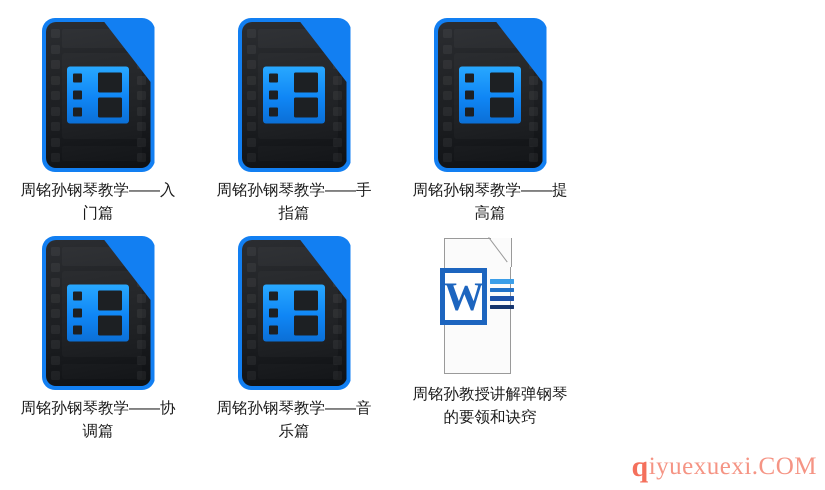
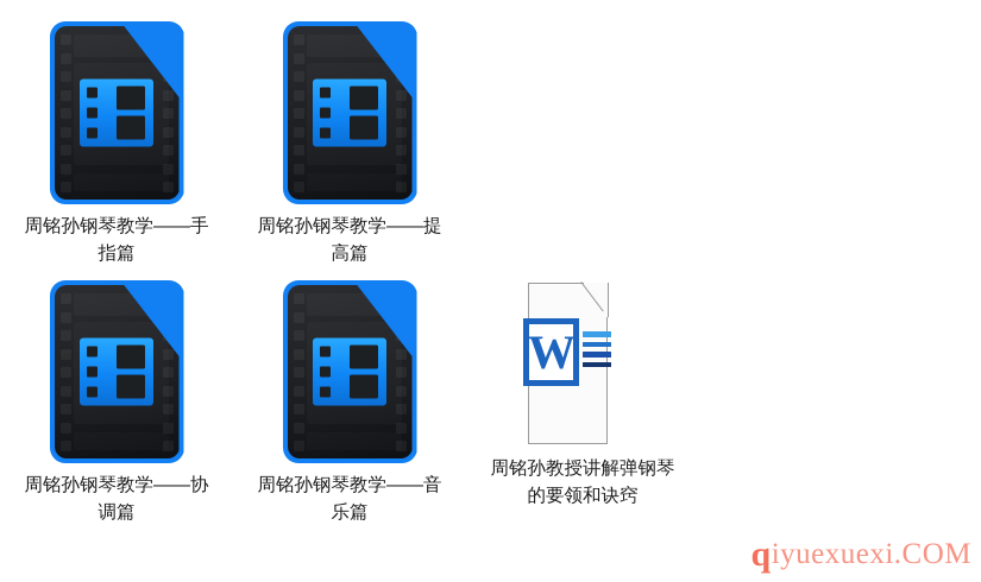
- 周铭孙钢琴教学——入门篇
  周铭孙钢琴教学——手指篇
  周铭孙钢琴教学——提高篇
  周铭孙钢琴教学——协调篇
  周铭孙钢琴教学——音乐篇
  W
  周铭孙教授讲解弹钢琴的要领和诀窍
  qiyuexuexi.COM
